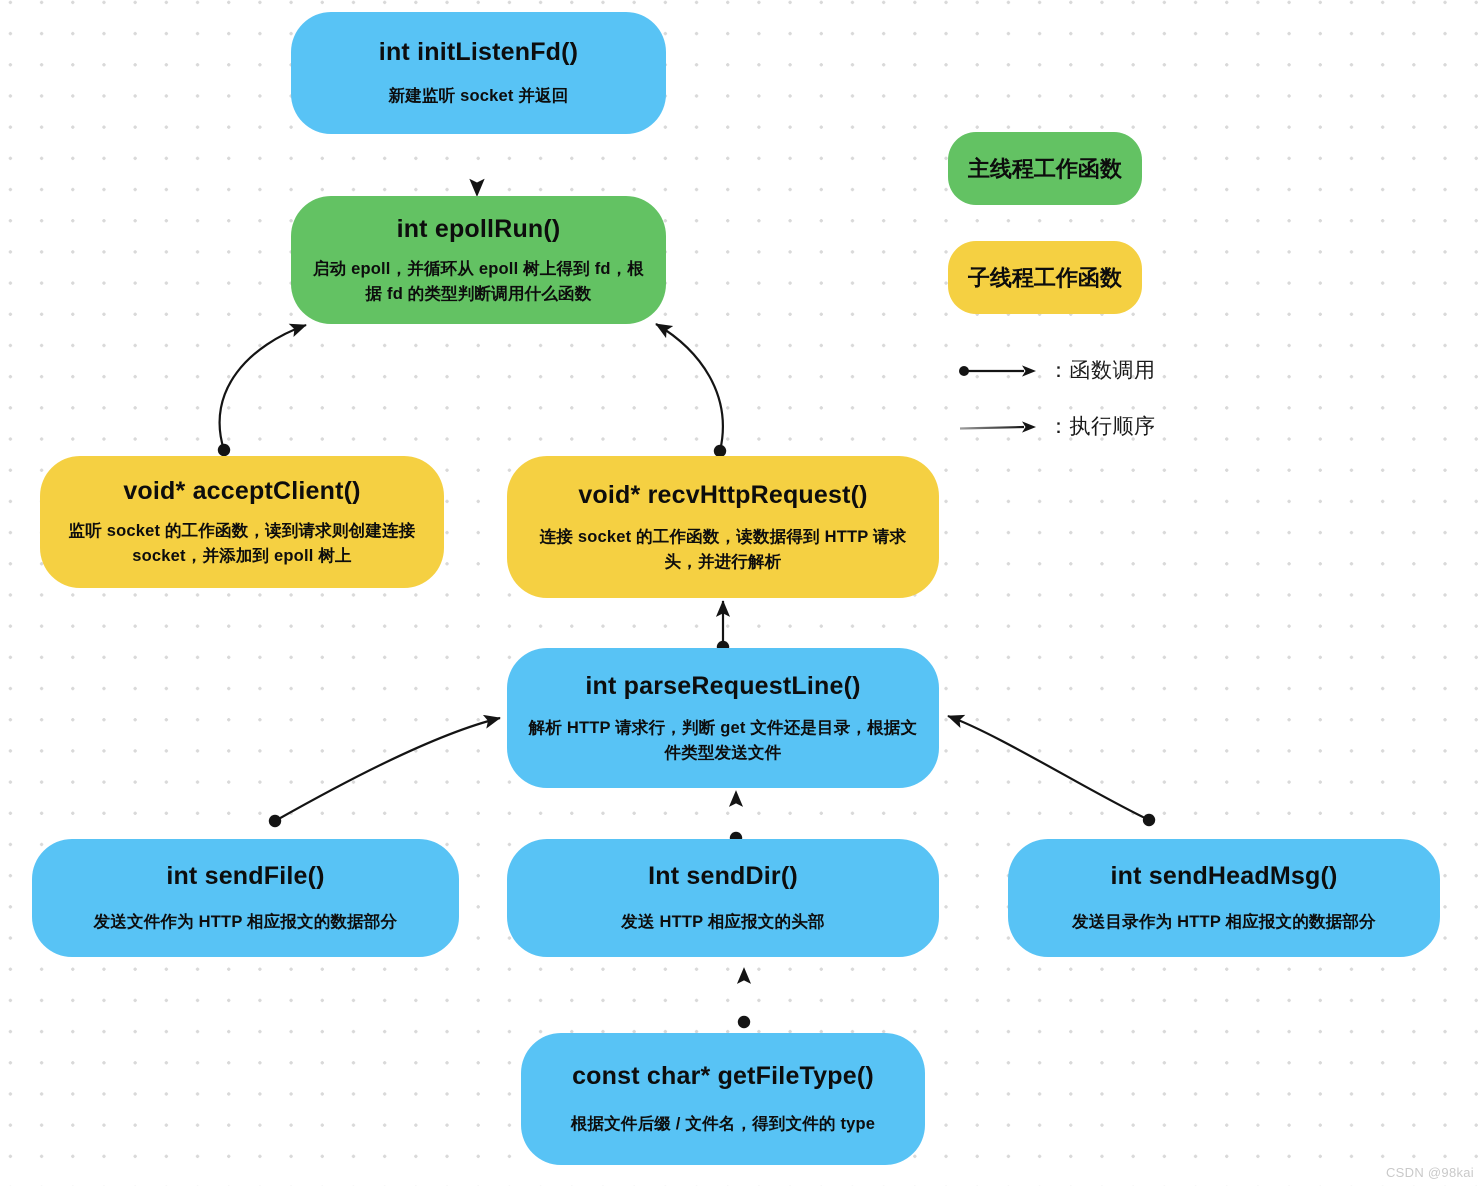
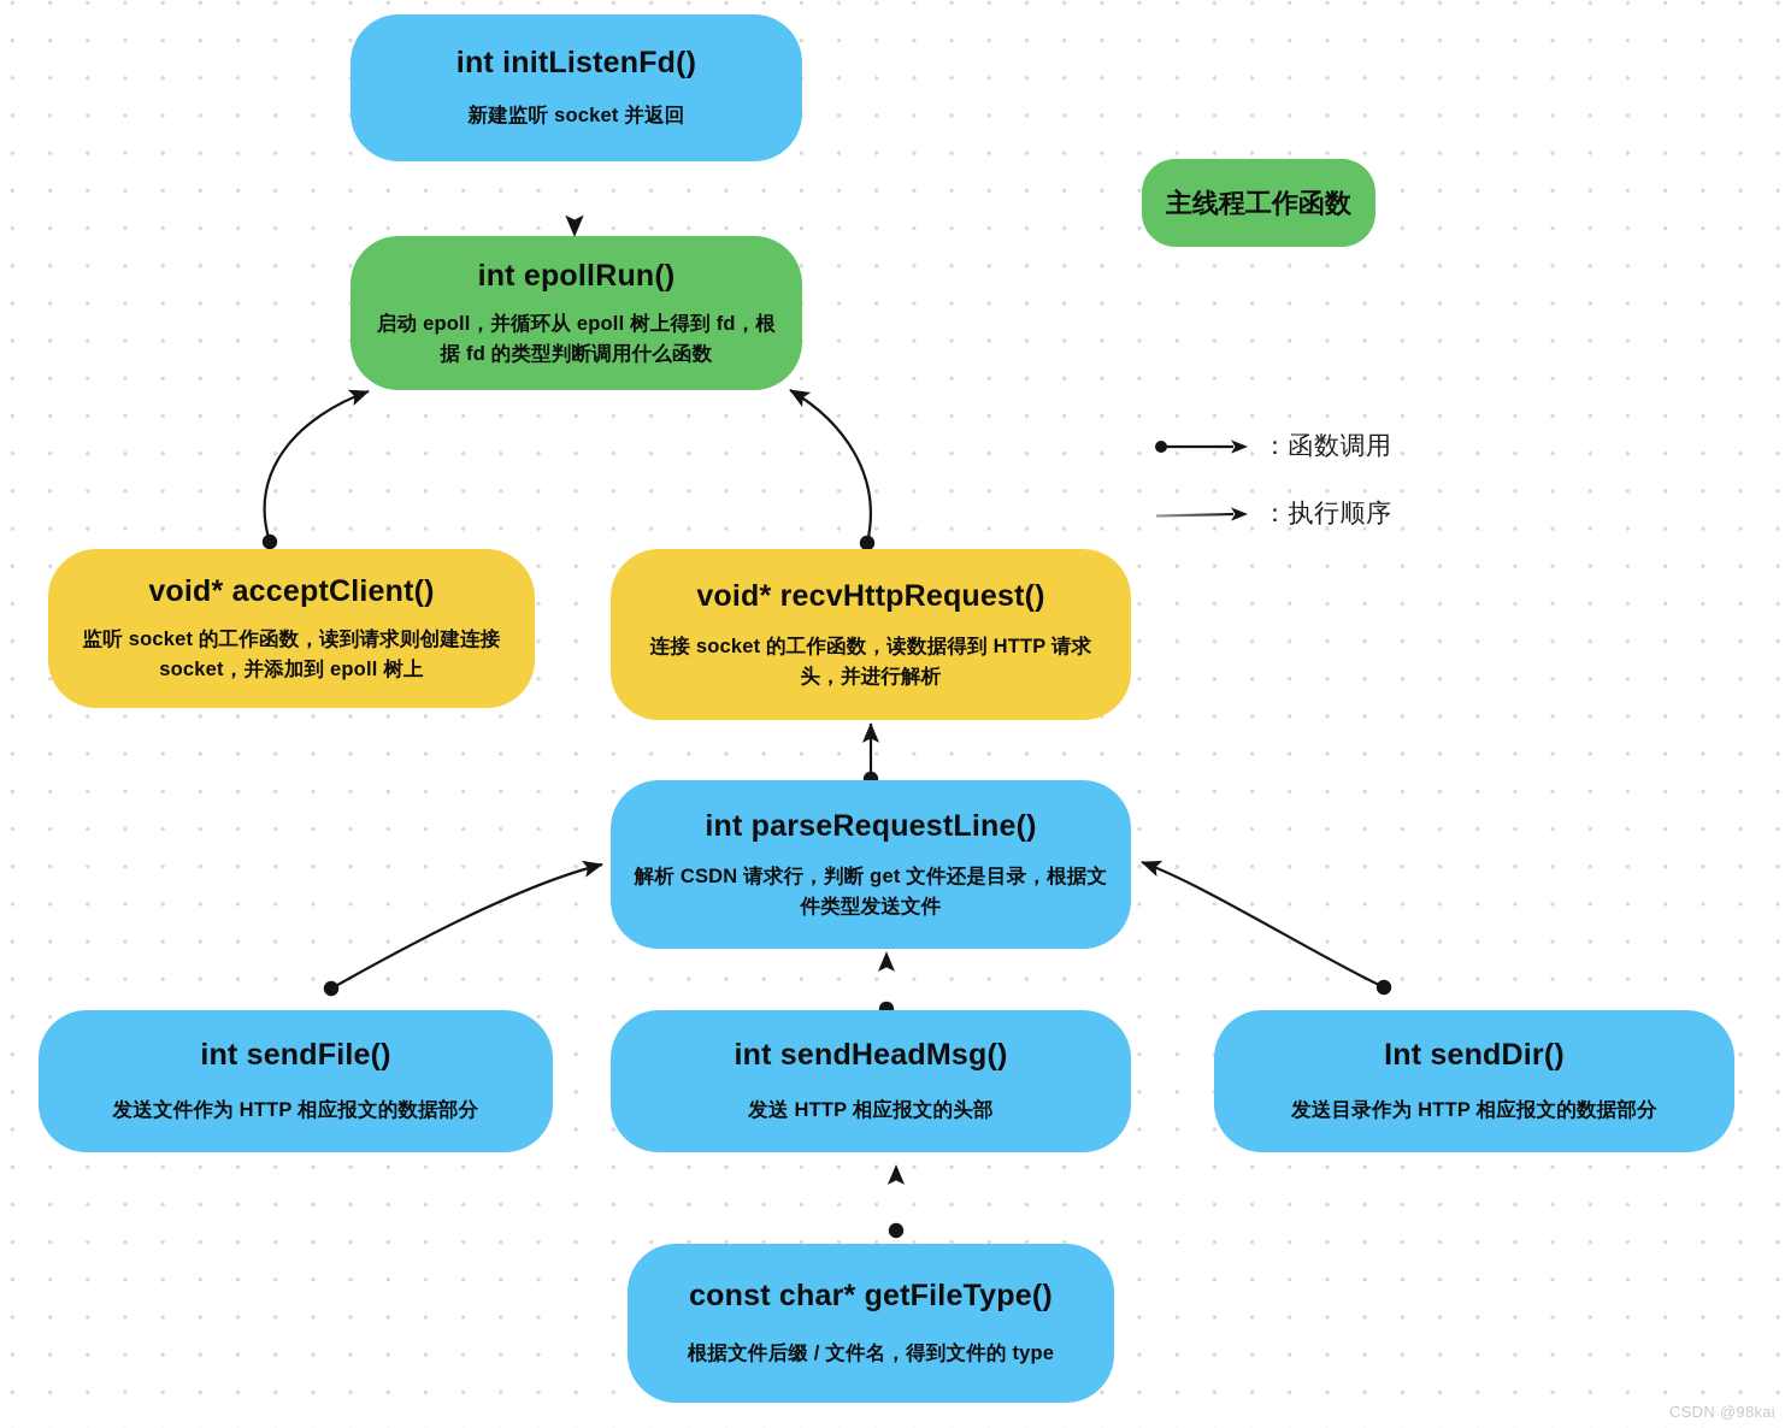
  int initListenFd()
  新建监听 socket 并返回
  int epollRun()
  启动 epoll，并循环从 epoll 树上得到 fd，根据 fd 的类型判断调用什么函数
  void* acceptClient()
  监听 socket 的工作函数，读到请求则创建连接 socket，并添加到 epoll 树上
  void* recvHttpRequest()
  连接 socket 的工作函数，读数据得到 HTTP 请求头，并进行解析
  int parseRequestLine()
- 解析 HTTP 请求行，判断 get 文件还是目录，根据文件类型发送文件
+ 解析 CSDN 请求行，判断 get 文件还是目录，根据文件类型发送文件
  int sendFile()
  发送文件作为 HTTP 相应报文的数据部分
- Int sendDir()
+ int sendHeadMsg()
  发送 HTTP 相应报文的头部
- int sendHeadMsg()
+ Int sendDir()
  发送目录作为 HTTP 相应报文的数据部分
  const char* getFileType()
  根据文件后缀 / 文件名，得到文件的 type
  主线程工作函数
- 子线程工作函数
  ：函数调用
  ：执行顺序
  CSDN @98kai
